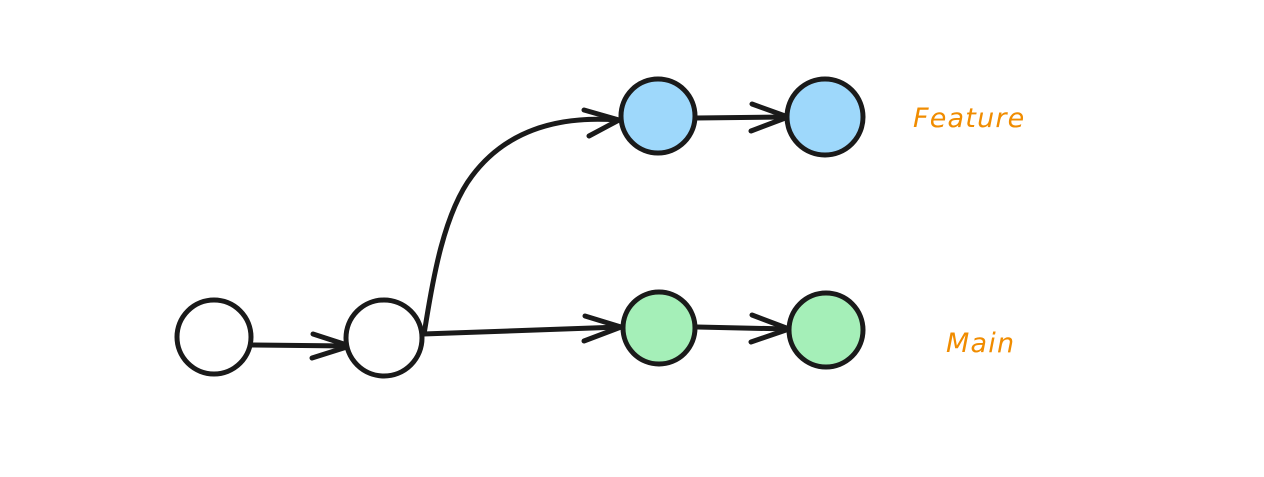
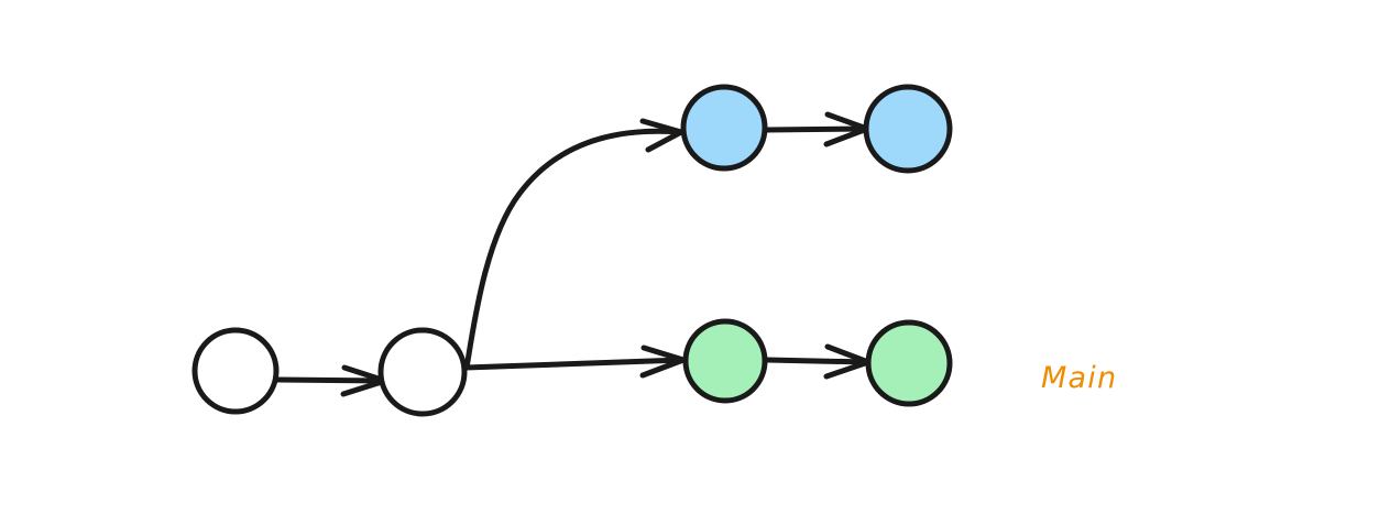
- Feature
  Main
